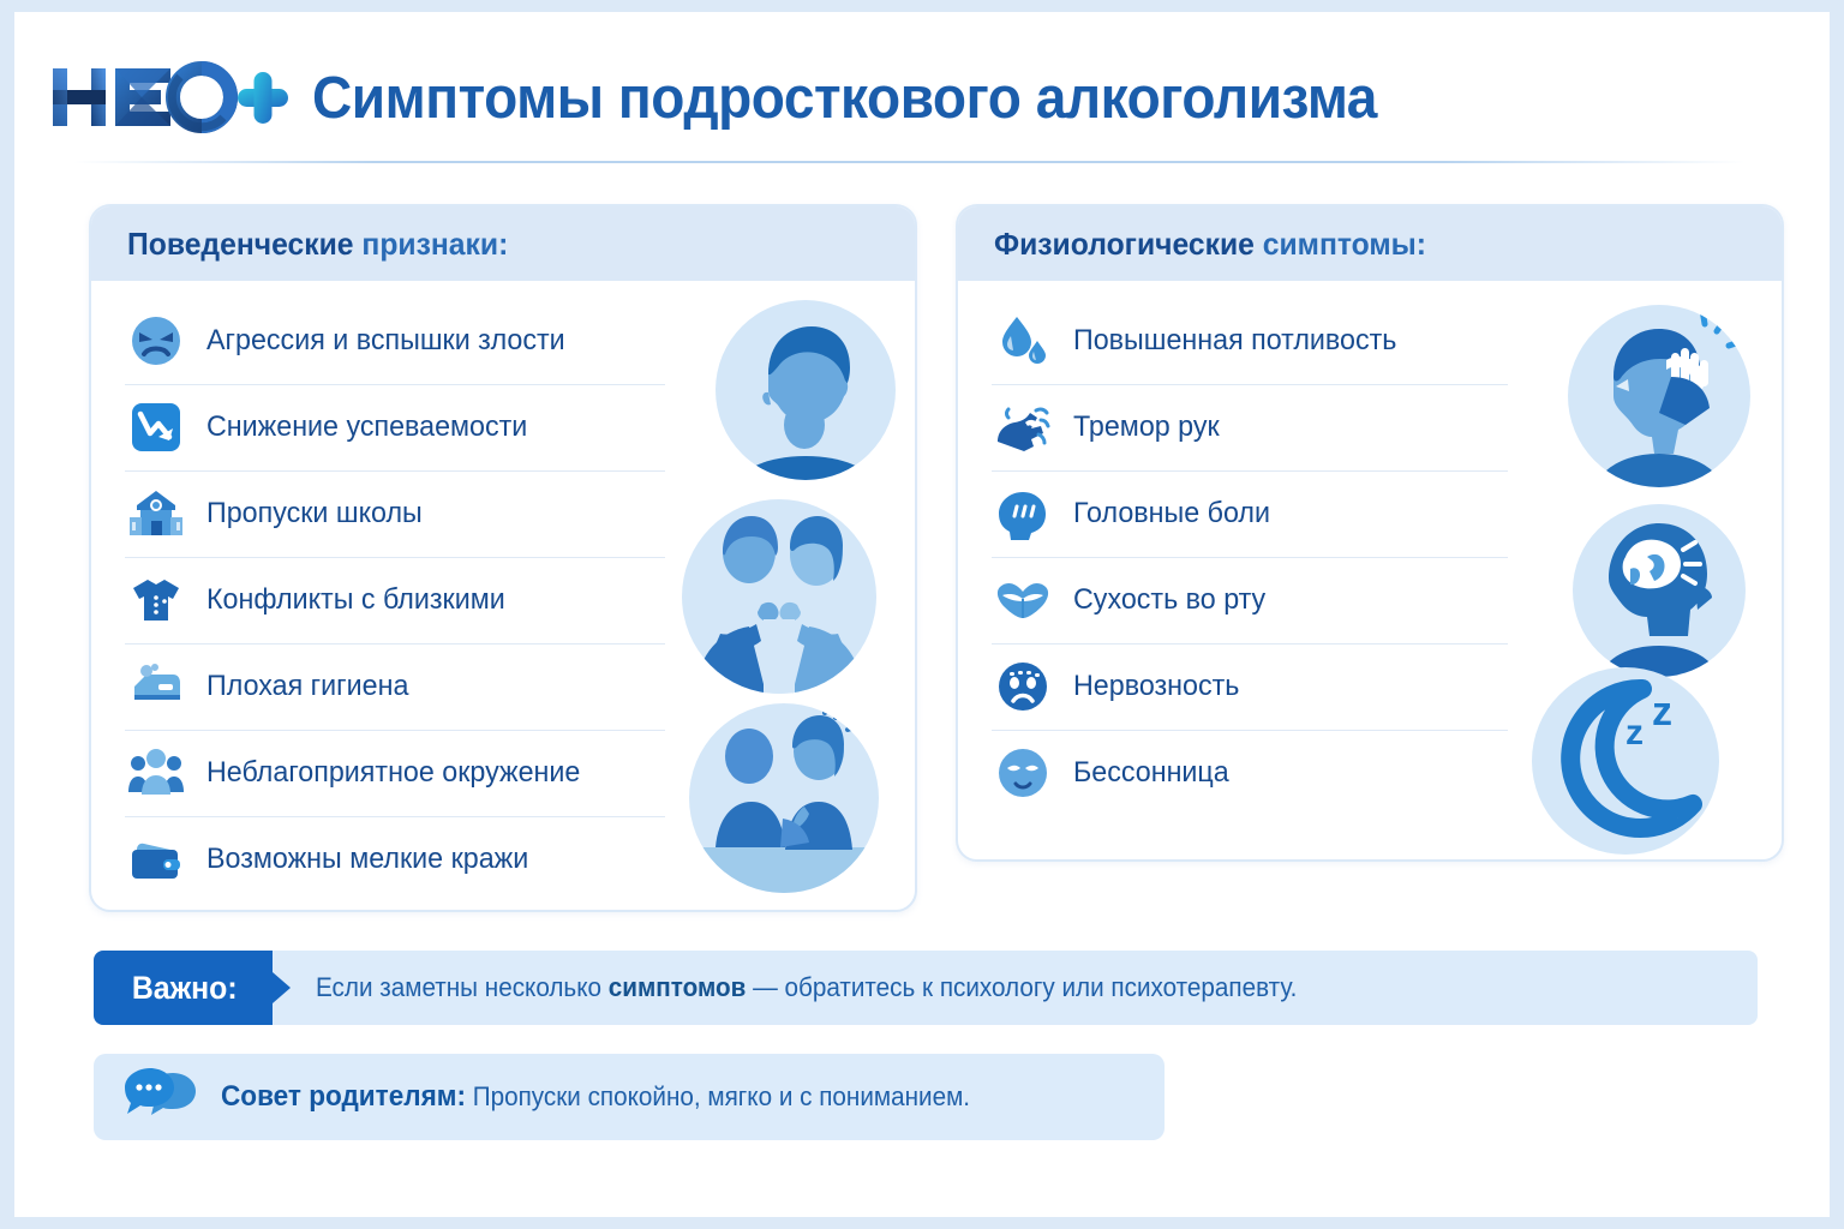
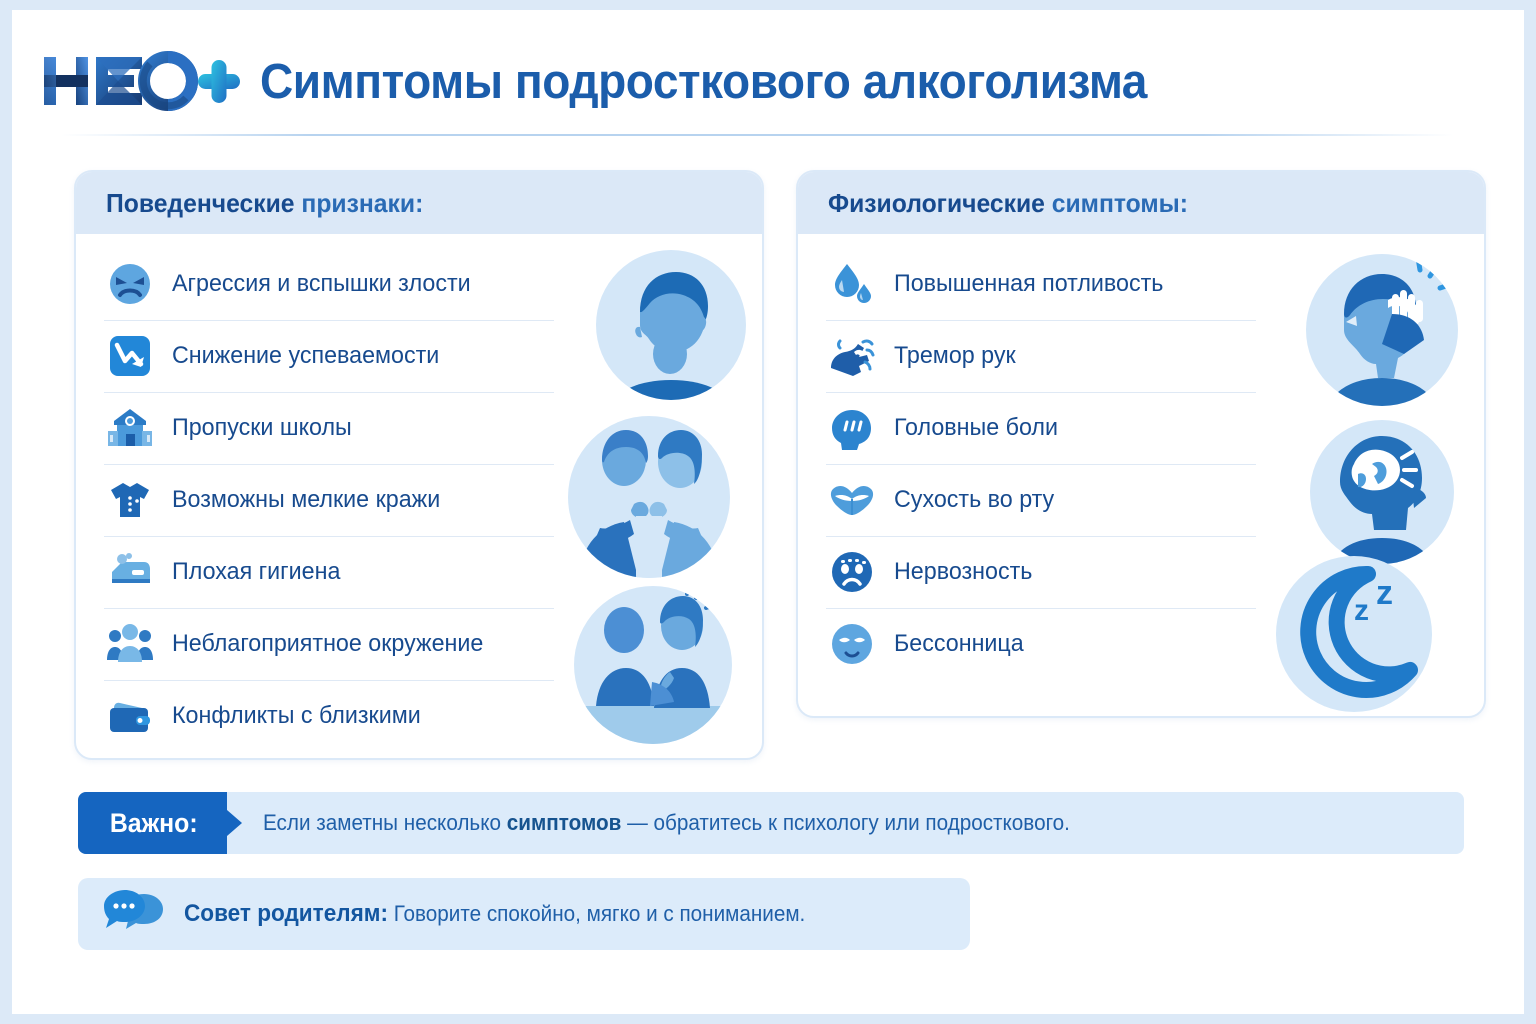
  Симптомы подросткового алкоголизма
  Поведенческие признаки:
  Агрессия и вспышки злости
  Снижение успеваемости
  Пропуски школы
- Конфликты с близкими
+ Возможны мелкие кражи
  Плохая гигиена
  Неблагоприятное окружение
- Возможны мелкие кражи
+ Конфликты с близкими
  Физиологические симптомы:
  Повышенная потливость
  Тремор рук
  Головные боли
  Сухость во рту
  Нервозность
  Бессонница
  Важно:
- Если заметны несколько симптомов — обратитесь к психологу или психотерапевту.
+ Если заметны несколько симптомов — обратитесь к психологу или подросткового.
- Совет родителям: Пропуски спокойно, мягко и с пониманием.
+ Совет родителям: Говорите спокойно, мягко и с пониманием.
